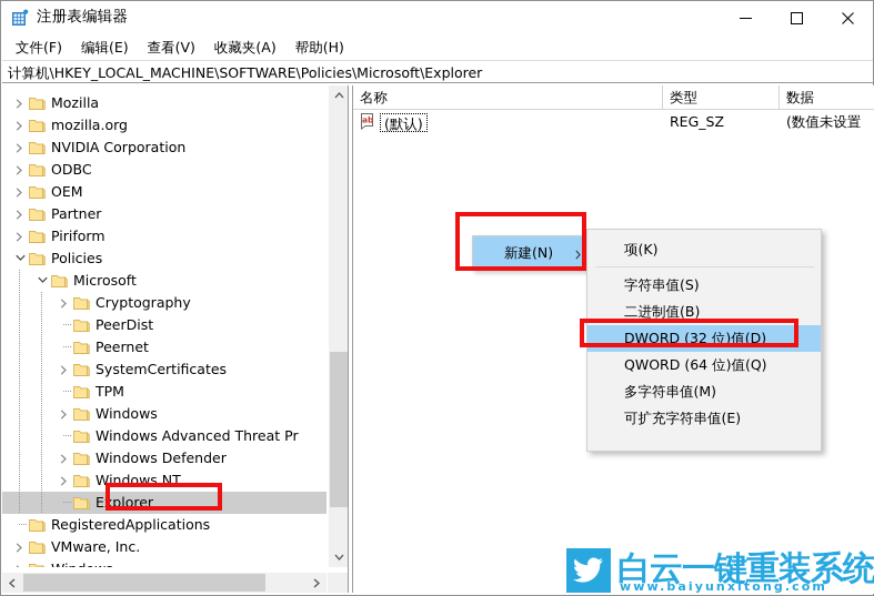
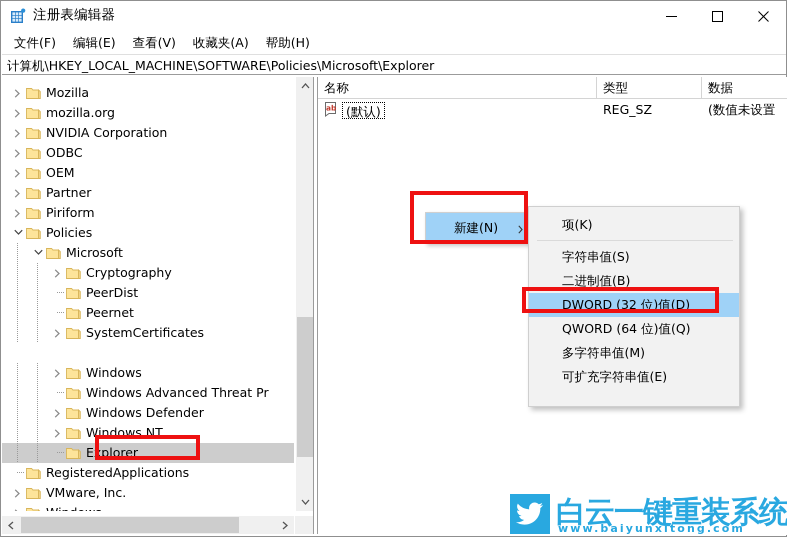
  注册表编辑器
  文件(F)
  编辑(E)
  查看(V)
  收藏夹(A)
  帮助(H)
  计算机\HKEY_LOCAL_MACHINE\SOFTWARE\Policies\Microsoft\Explorer
  Mozilla
  mozilla.org
  NVIDIA Corporation
  ODBC
  OEM
  Partner
  Piriform
  Policies
  Microsoft
  Cryptography
  PeerDist
  Peernet
  SystemCertificates
- TPM
  Windows
  Windows Advanced Threat Pr
  Windows Defender
  Windows NT
  Explorer
  RegisteredApplications
  VMware, Inc.
  名称
  类型
  数据
  ab
  (默认)
  REG_SZ
  (数值未设置
  新建(N)
  项(K)
  字符串值(S)
  二进制值(B)
  DWORD (32 位)值(D)
  QWORD (64 位)值(Q)
  多字符串值(M)
  可扩充字符串值(E)
  白云一键重装系统
  www.baiyunxitong.com
